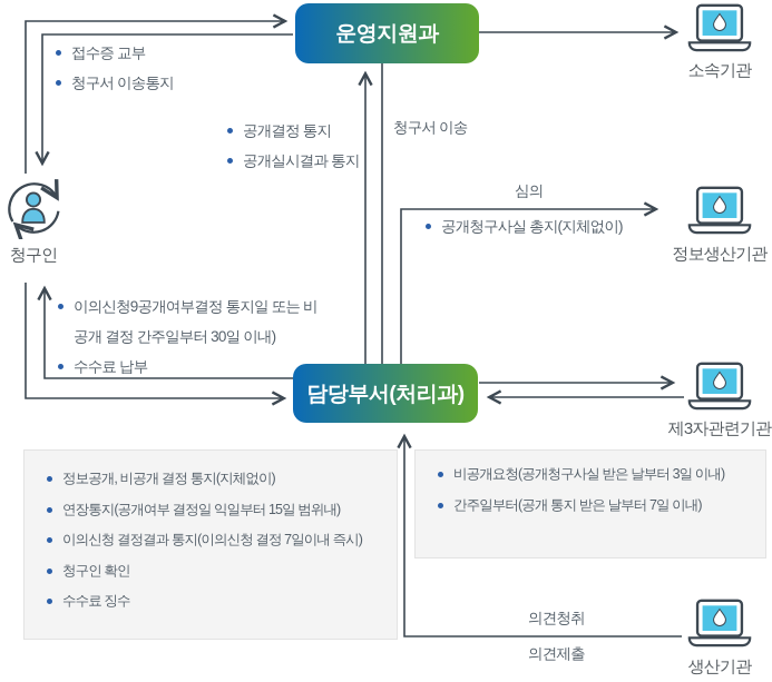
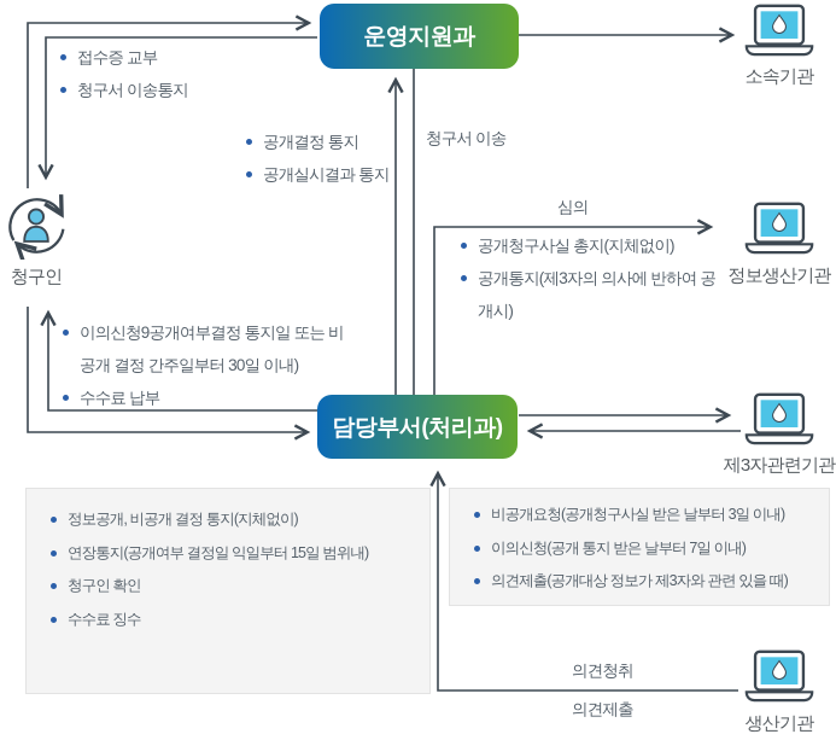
  정보공개, 비공개 결정 통지(지체없이)
  연장통지(공개여부 결정일 익일부터 15일 범위내)
- 이의신청 결정결과 통지(이의신청 결정 7일이내 즉시)
  청구인 확인
  수수료 징수
  비공개요청(공개청구사실 받은 날부터 3일 이내)
- 간주일부터(공개 통지 받은 날부터 7일 이내)
+ 이의신청(공개 통지 받은 날부터 7일 이내)
+ 의견제출(공개대상 정보가 제3자와 관련 있을 때)
  접수증 교부
  청구서 이송통지
  공개결정 통지
  공개실시결과 통지
  공개청구사실 총지(지체없이)
+ 공개통지(제3자의 의사에 반하여 공개시)
  이의신청9공개여부결정 통지일 또는 비공개 결정 간주일부터 30일 이내)
  수수료 납부
  운영지원과
  담당부서(처리과)
  청구인
  소속기관
  정보생산기관
  제3자관련기관
  생산기관
  청구서 이송
  심의
  의견청취
  의견제출
